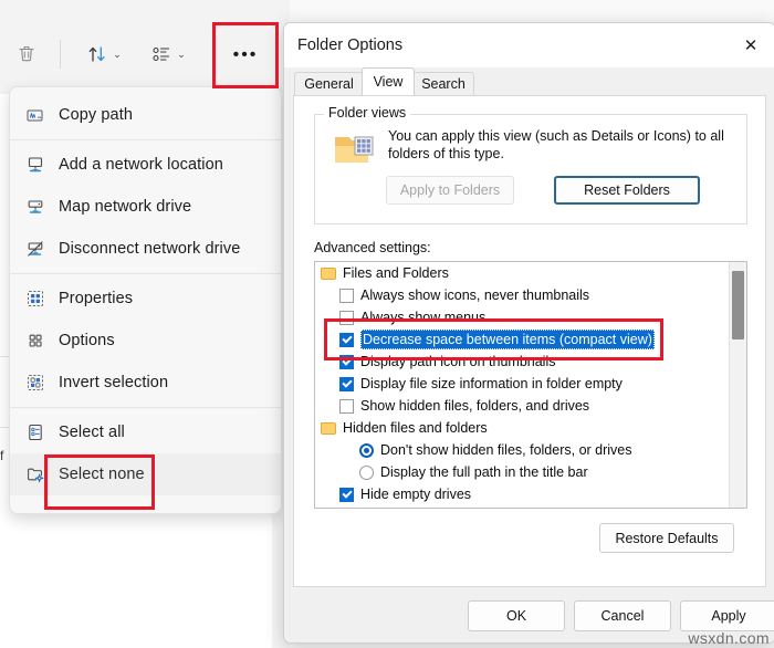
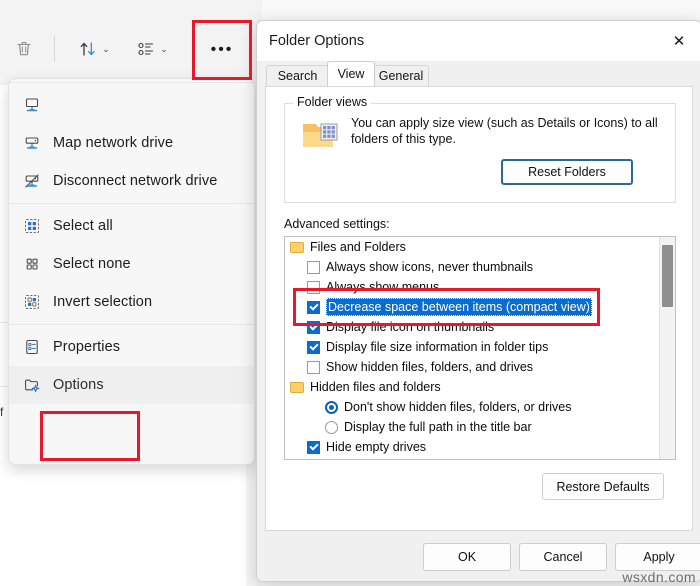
  f
  ⌄
  ⌄
  •••
- Copy path
- Add a network location
  Map network drive
  Disconnect network drive
- Properties
+ Select all
- Options
+ Select none
  Invert selection
- Select all
+ Properties
- Select none
+ Options
  Folder Options
  ✕
- General
+ Search
  View
- Search
+ General
  Folder views
- You can apply this view (such as Details or Icons) to all folders of this type.
+ You can apply size view (such as Details or Icons) to all folders of this type.
- Apply to Folders
  Reset Folders
  Advanced settings:
  Files and Folders
  Always show icons, never thumbnails
  Always show menus
  Decrease space between items (compact view)
- Display path icon on thumbnails
+ Display file icon on thumbnails
- Display file size information in folder empty
+ Display file size information in folder tips
  Show hidden files, folders, and drives
  Hidden files and folders
  Don't show hidden files, folders, or drives
  Display the full path in the title bar
  Hide empty drives
  Restore Defaults
  OK
  Cancel
  Apply
  wsxdn.com
